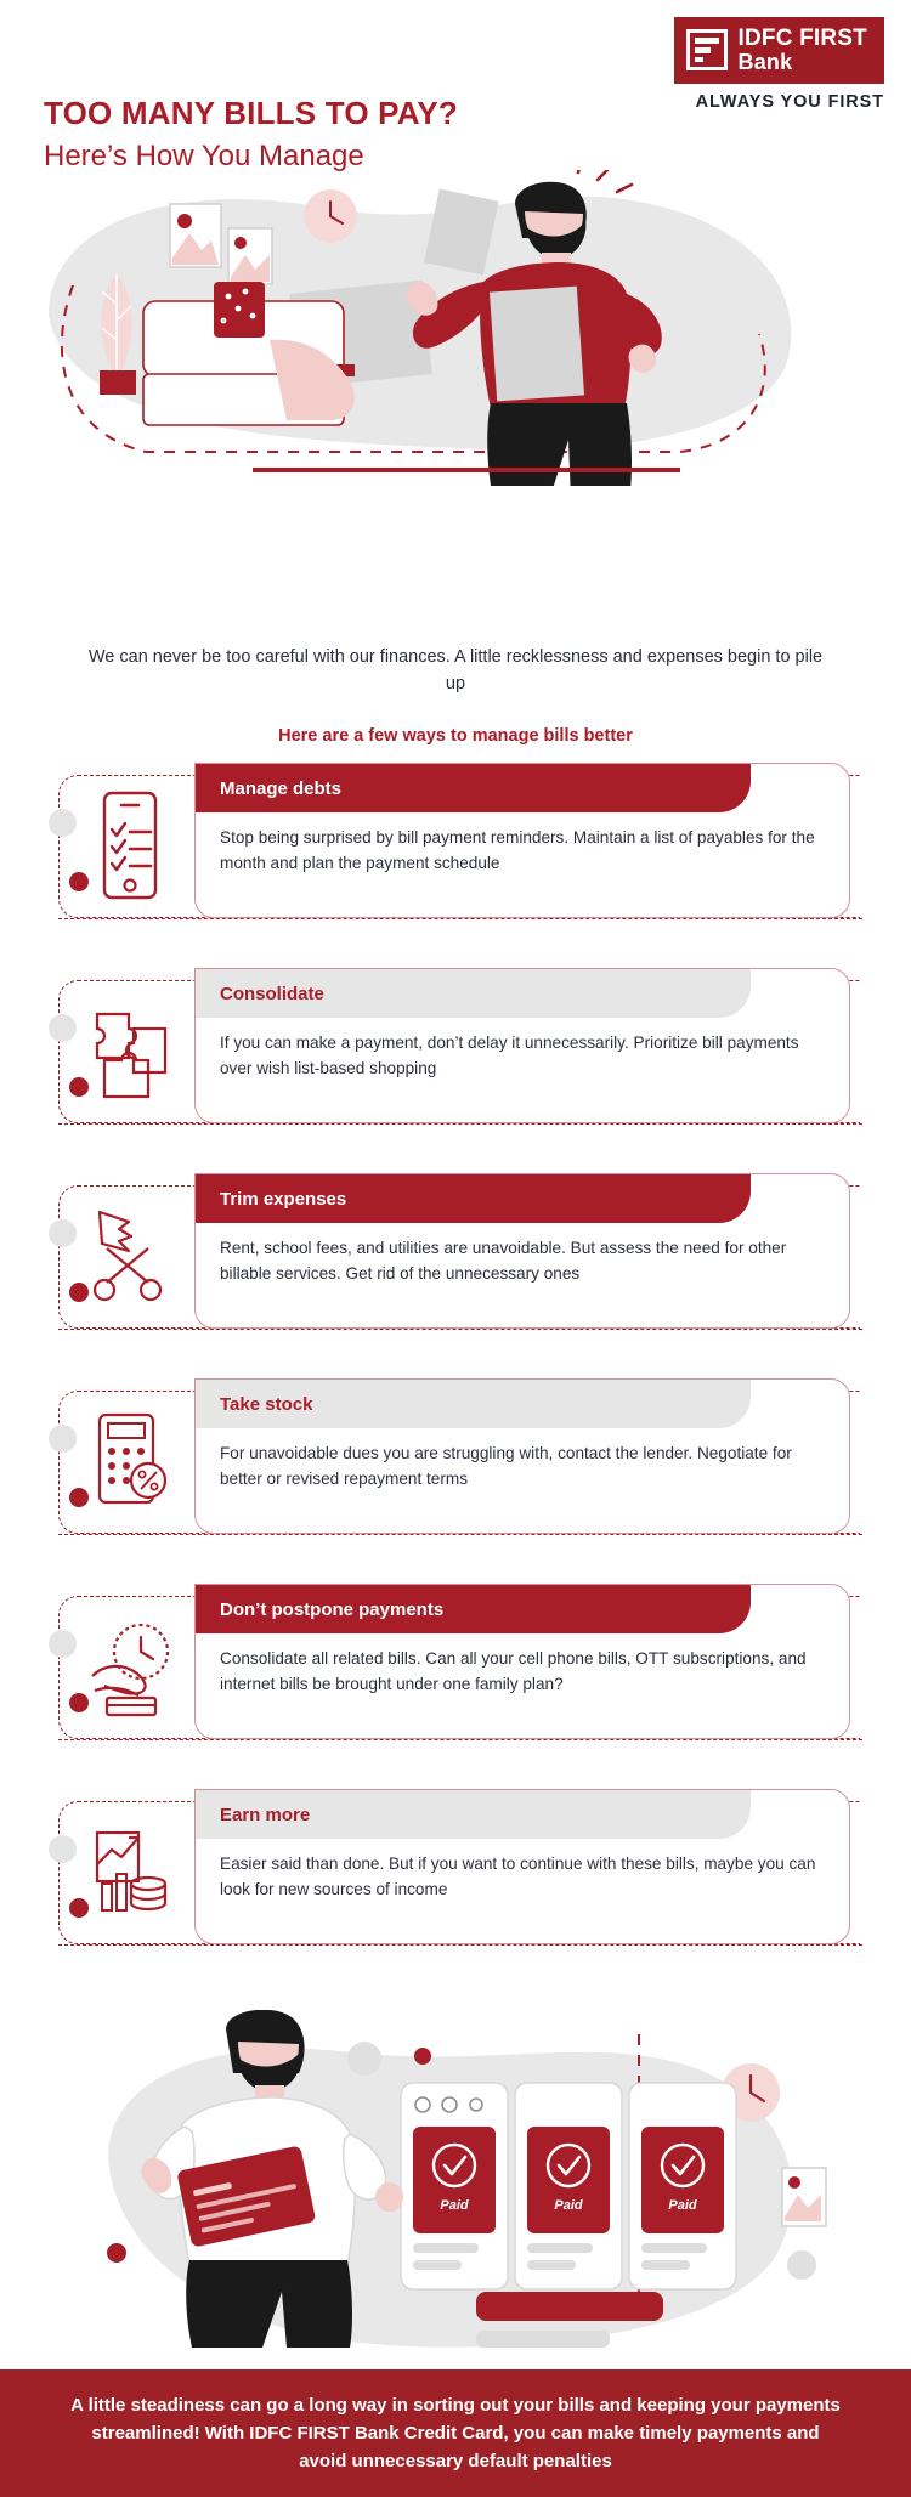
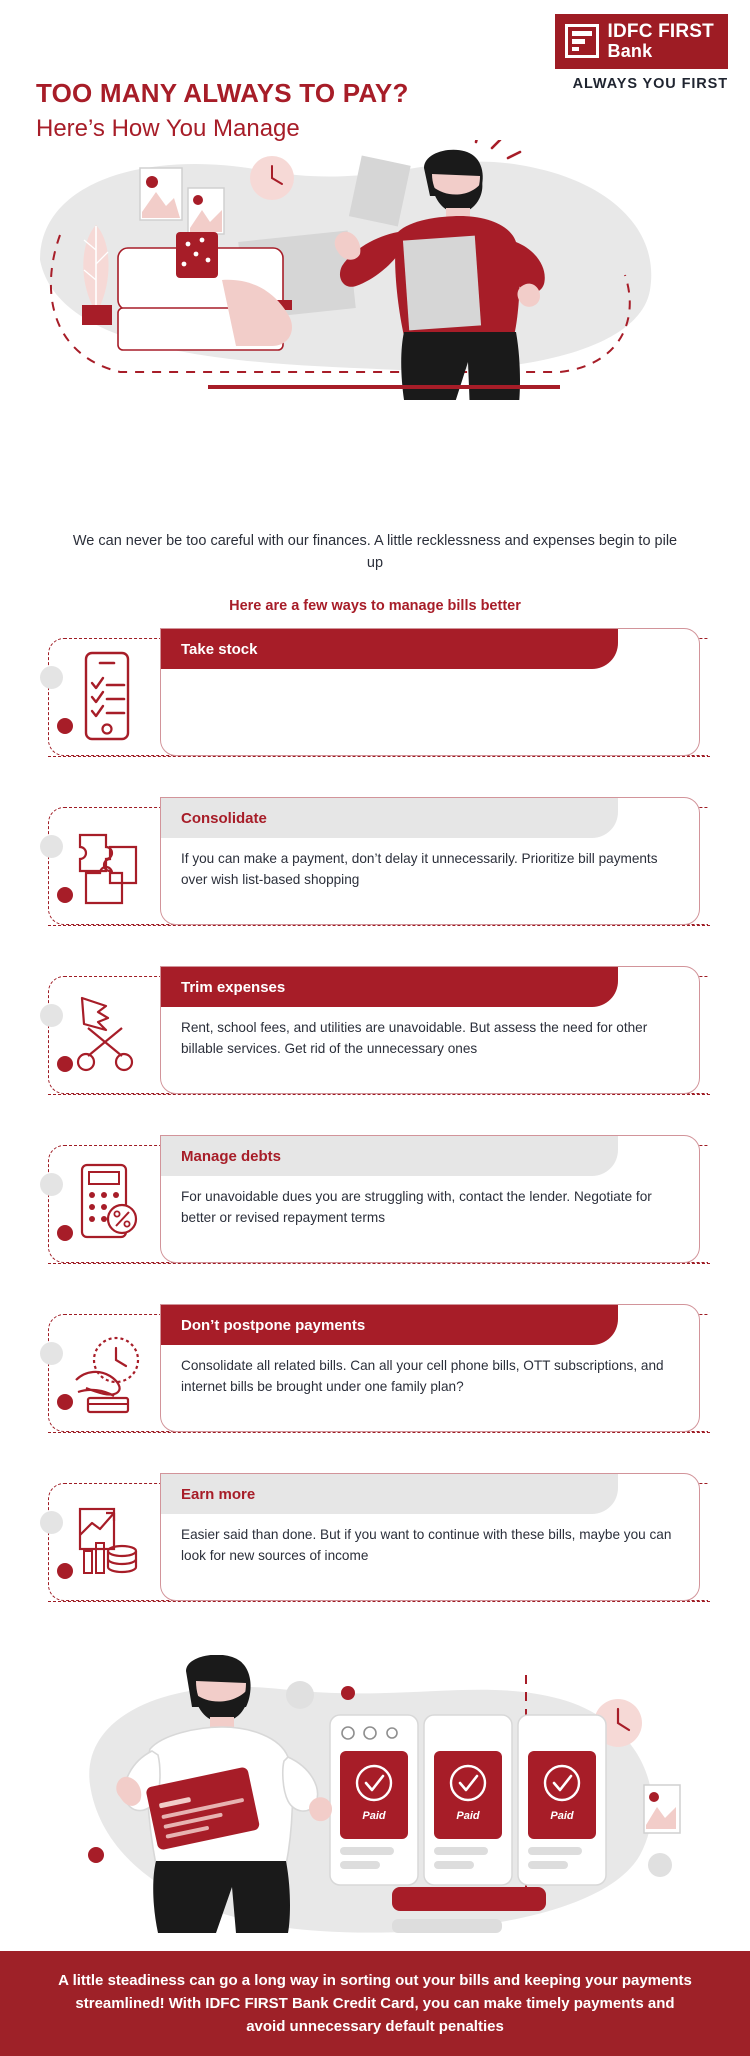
  IDFC FIRST
  Bank
  ALWAYS YOU FIRST
- TOO MANY BILLS TO PAY?
+ TOO MANY ALWAYS TO PAY?
  Here’s How You Manage
  We can never be too careful with our finances. A little recklessness and expenses begin to pile up
  Here are a few ways to manage bills better
- Manage debts
+ Take stock
- Stop being surprised by bill payment reminders. Maintain a list of payables for the month and plan the payment schedule
  Consolidate
  If you can make a payment, don’t delay it unnecessarily. Prioritize bill payments over wish list-based shopping
  Trim expenses
  Rent, school fees, and utilities are unavoidable. But assess the need for other billable services. Get rid of the unnecessary ones
- Take stock
+ Manage debts
  For unavoidable dues you are struggling with, contact the lender. Negotiate for better or revised repayment terms
  Don’t postpone payments
  Consolidate all related bills. Can all your cell phone bills, OTT subscriptions, and internet bills be brought under one family plan?
  Earn more
  Easier said than done. But if you want to continue with these bills, maybe you can look for new sources of income
  Paid
  Paid
  Paid
  A little steadiness can go a long way in sorting out your bills and keeping your payments streamlined! With IDFC FIRST Bank Credit Card, you can make timely payments and avoid unnecessary default penalties
